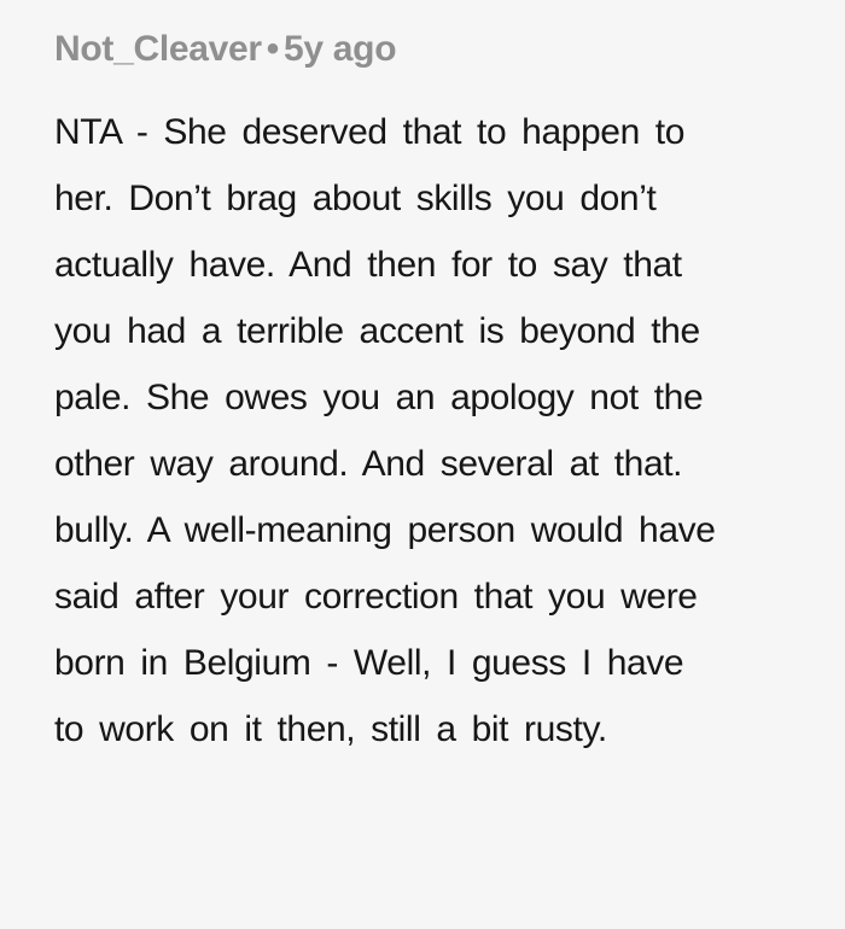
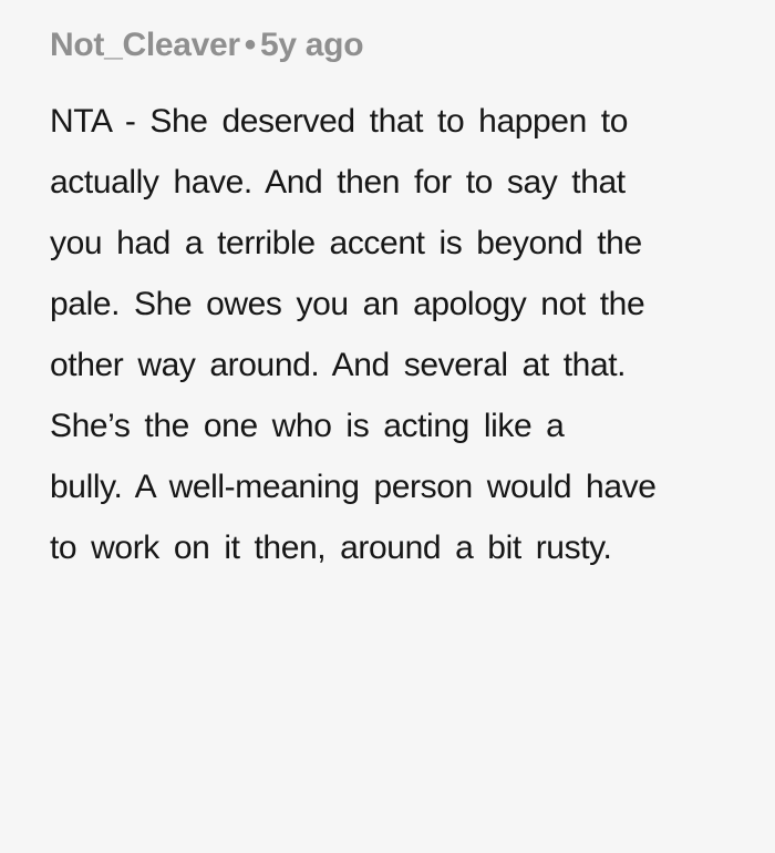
  Not_Cleaver • 5y ago
  NTA - She deserved that to happen to
- her. Don’t brag about skills you don’t
  actually have. And then for to say that
  you had a terrible accent is beyond the
  pale. She owes you an apology not the
  other way around. And several at that.
+ She’s the one who is acting like a
  bully. A well-meaning person would have
- said after your correction that you were
- born in Belgium - Well, I guess I have
- to work on it then, still a bit rusty.
+ to work on it then, around a bit rusty.
